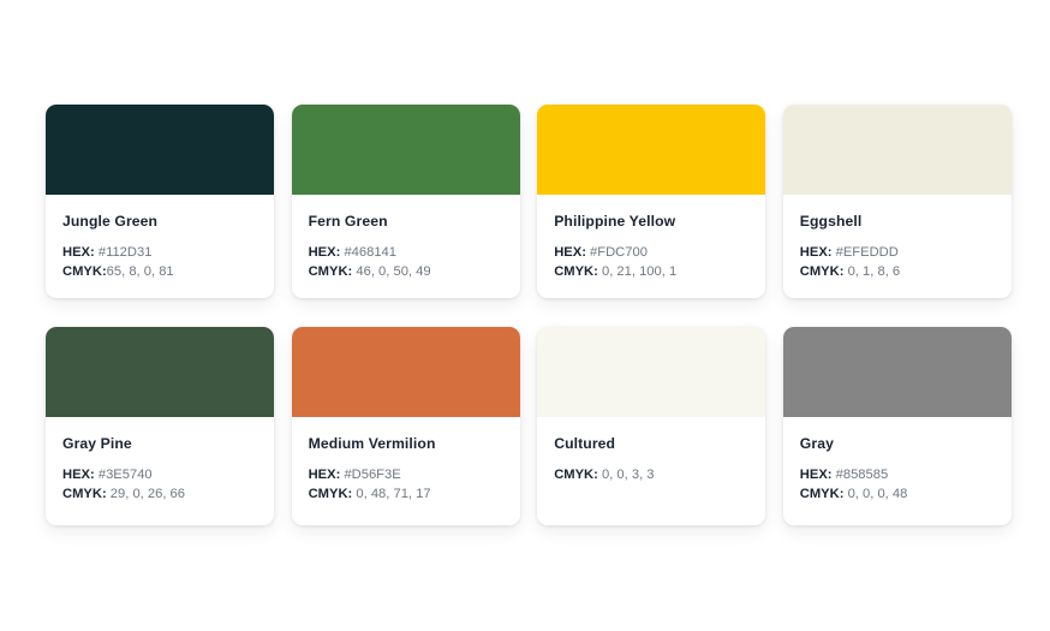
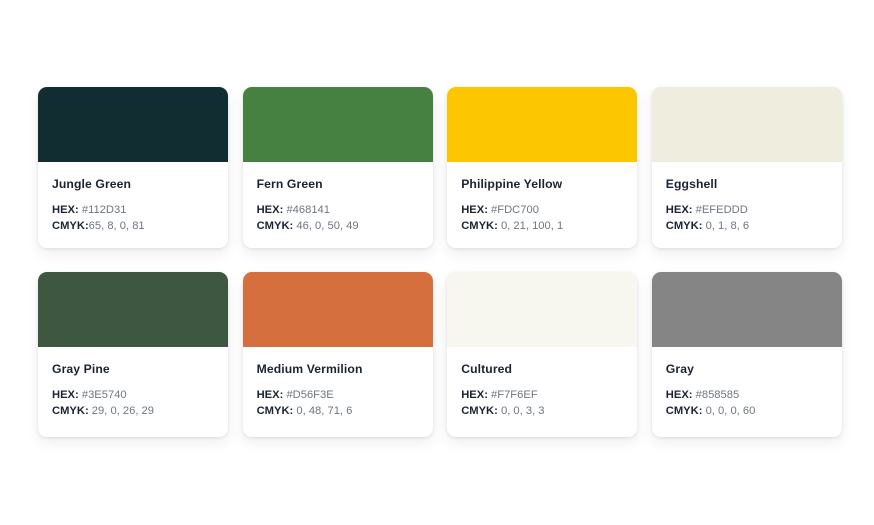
  Jungle Green
  HEX: #112D31
  CMYK:65, 8, 0, 81
  Fern Green
  HEX: #468141
  CMYK: 46, 0, 50, 49
  Philippine Yellow
  HEX: #FDC700
  CMYK: 0, 21, 100, 1
  Eggshell
  HEX: #EFEDDD
  CMYK: 0, 1, 8, 6
  Gray Pine
  HEX: #3E5740
- CMYK: 29, 0, 26, 66
+ CMYK: 29, 0, 26, 29
  Medium Vermilion
  HEX: #D56F3E
- CMYK: 0, 48, 71, 17
+ CMYK: 0, 48, 71, 6
  Cultured
+ HEX: #F7F6EF
  CMYK: 0, 0, 3, 3
  Gray
  HEX: #858585
- CMYK: 0, 0, 0, 48
+ CMYK: 0, 0, 0, 60
